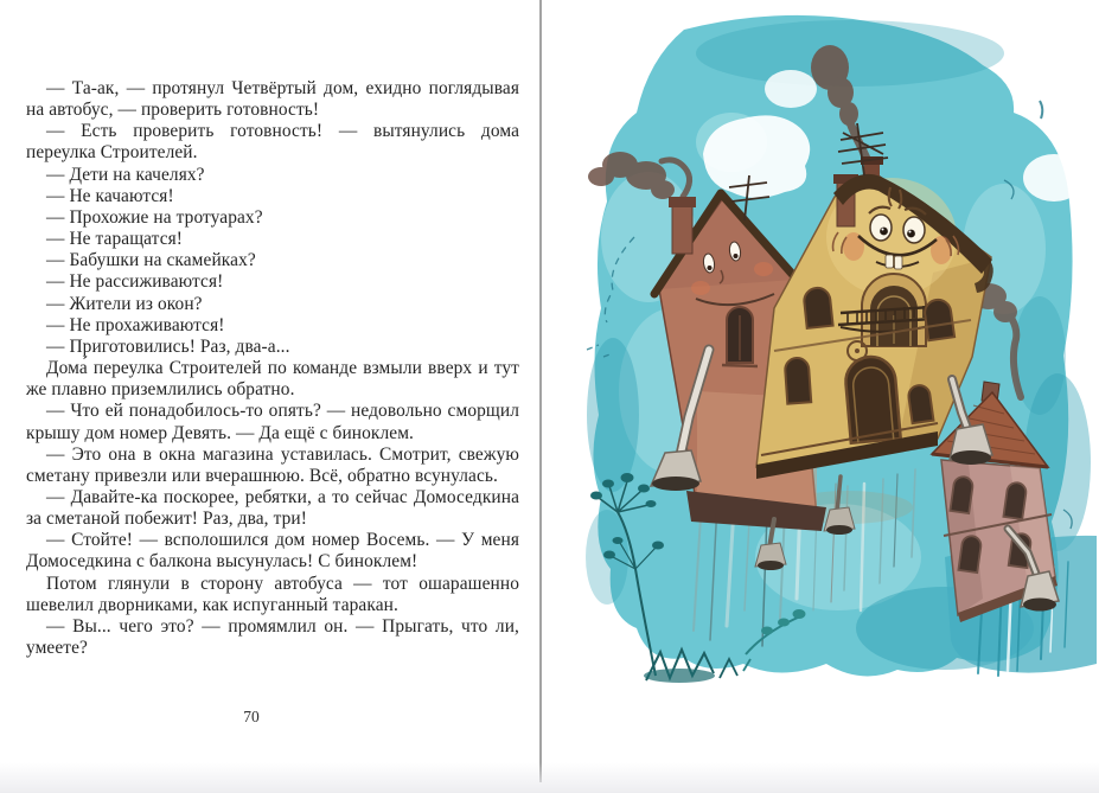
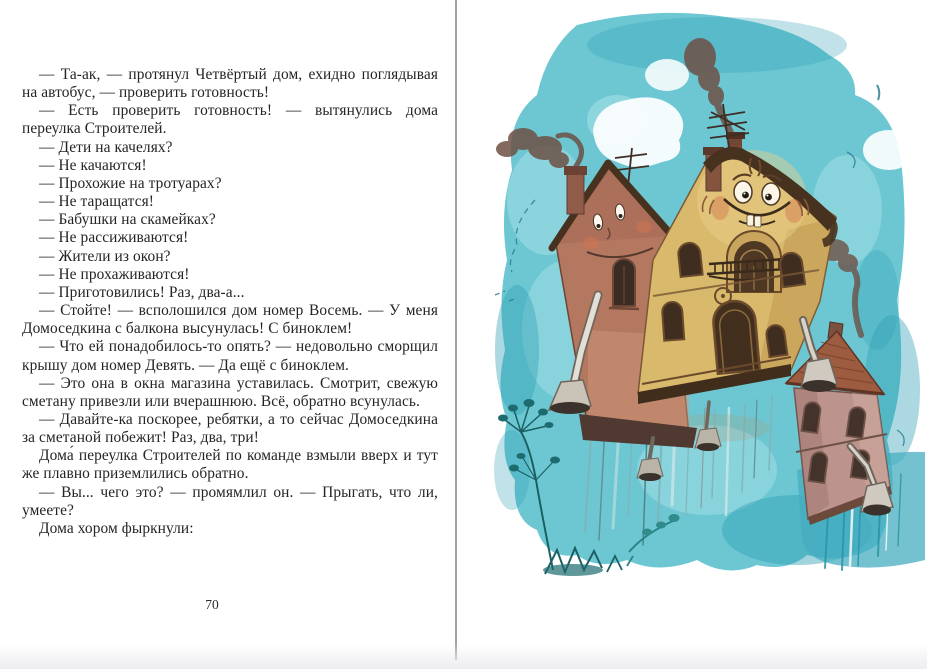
  — Та-ак, — протянул Четвёртый дом, ехидно поглядывая на автобус, — проверить готовность!
  — Есть проверить готовность! — вытянулись дома переулка Строителей.
  — Дети на качелях?
  — Не качаются!
  — Прохожие на тротуарах?
  — Не таращатся!
  — Бабушки на скамейках?
  — Не рассиживаются!
  — Жители из окон?
  — Не прохаживаются!
  — Приготовились! Раз, два-а...
- Дома́ переулка Строителей по команде взмыли вверх и тут же плавно приземлились обратно.
+ — Стойте! — всполошился дом номер Восемь. — У меня Домоседкина с балкона высунулась! С биноклем!
  — Что ей понадобилось-то опять? — недовольно сморщил крышу дом номер Девять. — Да ещё с биноклем.
  — Это она в окна магазина уставилась. Смотрит, свежую сметану привезли или вчерашнюю. Всё, обратно всунулась.
  — Давайте-ка поскорее, ребятки, а то сейчас Домоседкина за сметаной побежит! Раз, два, три!
- — Стойте! — всполошился дом номер Восемь. — У меня Домоседкина с балкона высунулась! С биноклем!
+ Дома́ переулка Строителей по команде взмыли вверх и тут же плавно приземлились обратно.
- Потом глянули в сторону автобуса — тот ошарашенно шевелил дворниками, как испуганный таракан.
  — Вы... чего это? — промямлил он. — Прыгать, что ли, умеете?
+ Дома хором фыркнули:
  70
